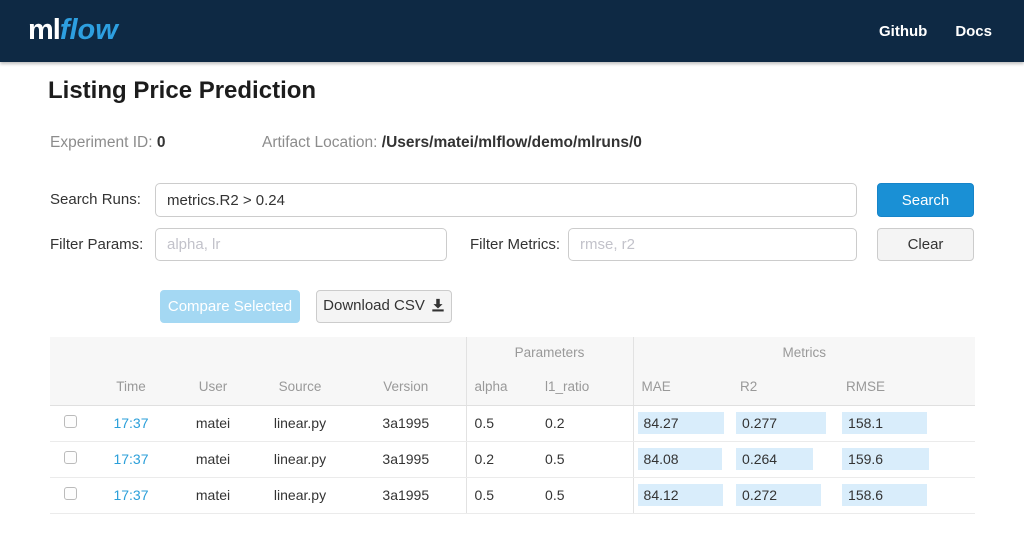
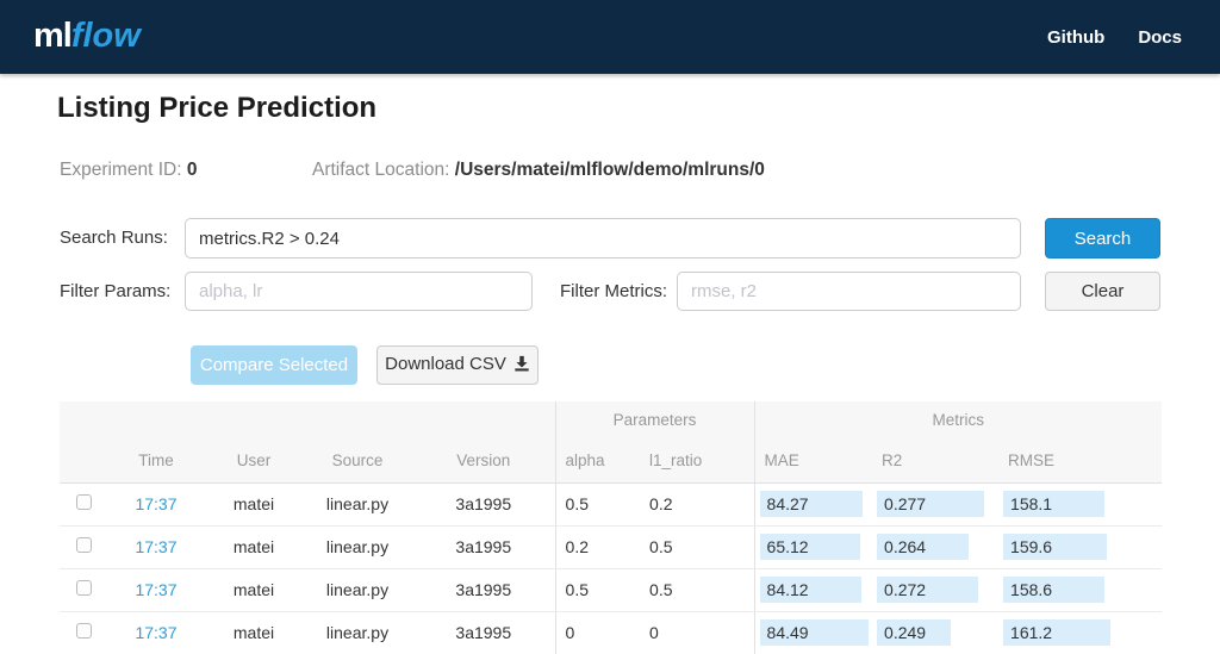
  mlflow
  Github
  Docs
  Listing Price Prediction
  Experiment ID: 0
  Artifact Location: /Users/matei/mlflow/demo/mlruns/0
  Search Runs:
  metrics.R2 > 0.24
  Search
  Filter Params:
  alpha, lr
  Filter Metrics:
  rmse, r2
  Clear
  Compare Selected
  Download CSV
  	Parameters	Metrics
  	Time	User	Source	Version	alpha	l1_ratio	MAE	R2	RMSE
  	17:37	matei	linear.py	3a1995	0.5	0.2	84.27	0.277	158.1
- 	17:37	matei	linear.py	3a1995	0.2	0.5	84.08	0.264	159.6
+ 	17:37	matei	linear.py	3a1995	0.2	0.5	65.12	0.264	159.6
  	17:37	matei	linear.py	3a1995	0.5	0.5	84.12	0.272	158.6
+ 	17:37	matei	linear.py	3a1995	0	0	84.49	0.249	161.2
